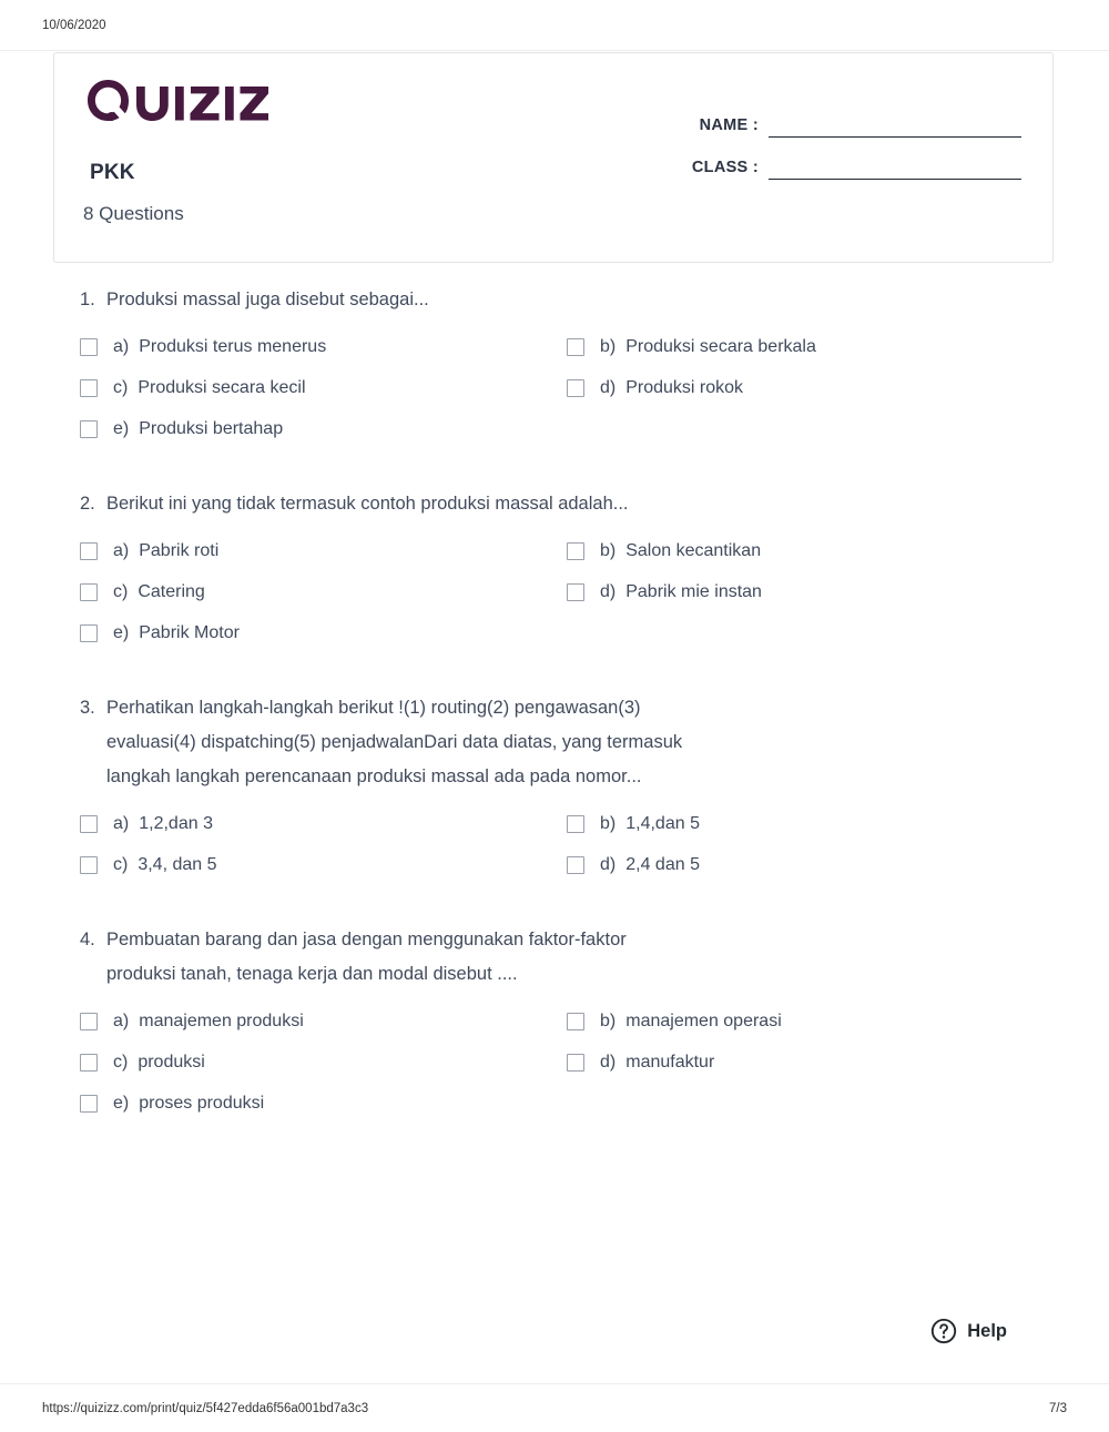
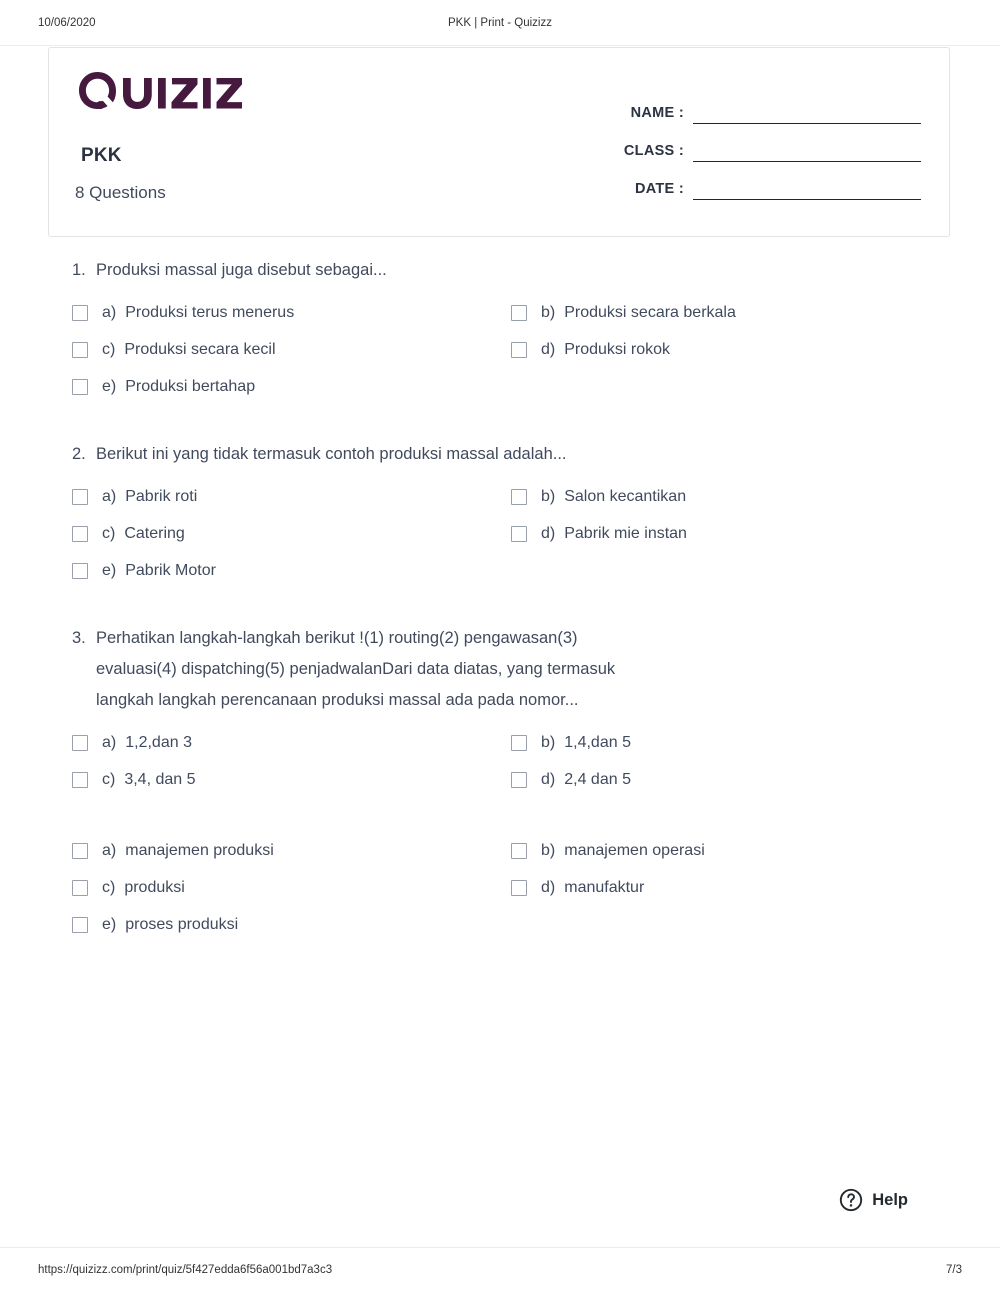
  10/06/2020
+ PKK | Print - Quizizz
  PKK
  8 Questions
  NAME :
  CLASS :
+ DATE :
  1.
  Produksi massal juga disebut sebagai...
  a)
  Produksi terus menerus
  b)
  Produksi secara berkala
  c)
  Produksi secara kecil
  d)
  Produksi rokok
  e)
  Produksi bertahap
  2.
  Berikut ini yang tidak termasuk contoh produksi massal adalah...
  a)
  Pabrik roti
  b)
  Salon kecantikan
  c)
  Catering
  d)
  Pabrik mie instan
  e)
  Pabrik Motor
  3.
  Perhatikan langkah-langkah berikut !(1) routing(2) pengawasan(3) evaluasi(4) dispatching(5) penjadwalanDari data diatas, yang termasuk langkah langkah perencanaan produksi massal ada pada nomor...
  a)
  1,2,dan 3
  b)
  1,4,dan 5
  c)
  3,4, dan 5
  d)
  2,4 dan 5
- 4.
- Pembuatan barang dan jasa dengan menggunakan faktor-faktor produksi tanah, tenaga kerja dan modal disebut ....
  a)
  manajemen produksi
  b)
  manajemen operasi
  c)
  produksi
  d)
  manufaktur
  e)
  proses produksi
  Help
  https://quizizz.com/print/quiz/5f427edda6f56a001bd7a3c3
  7/3
